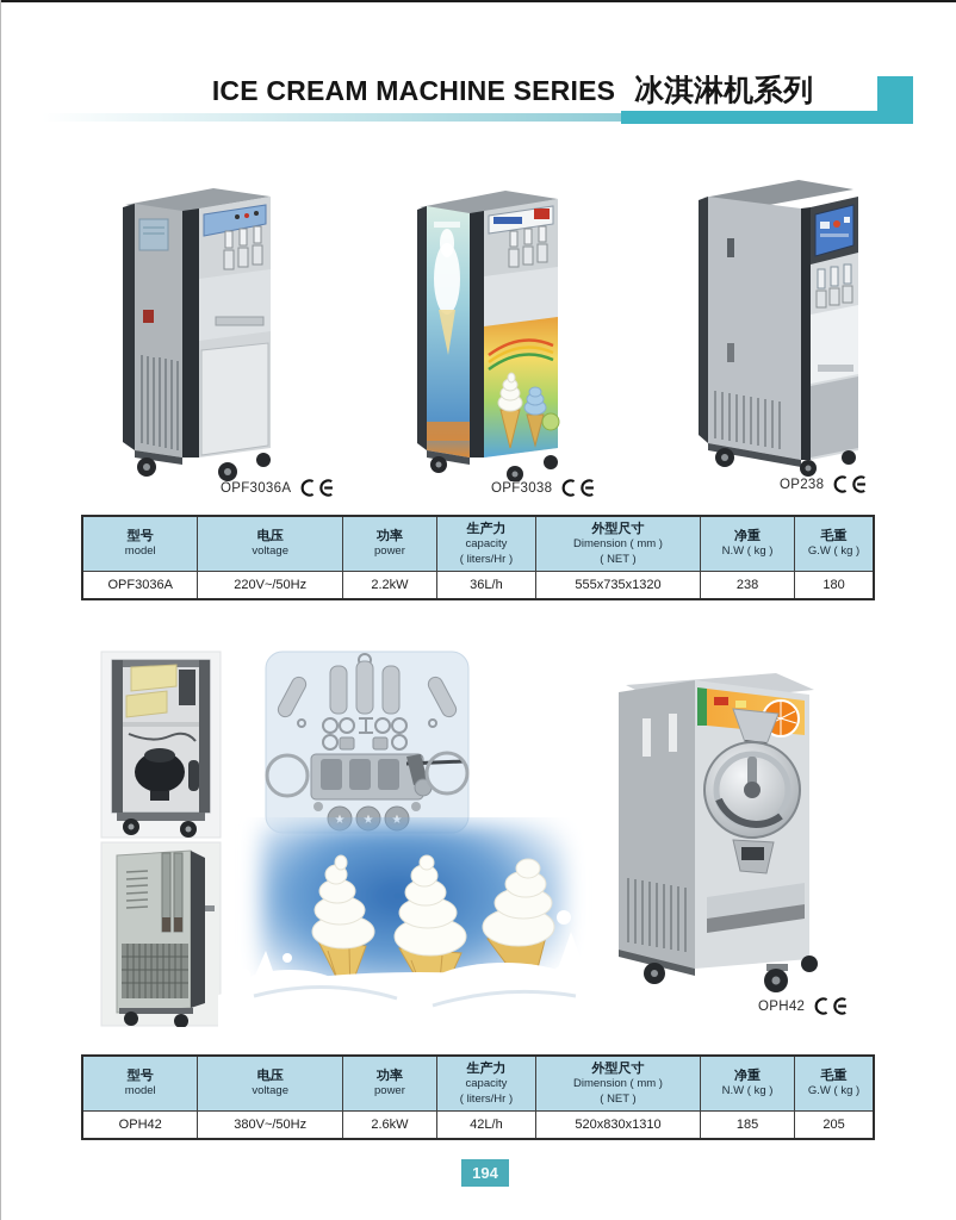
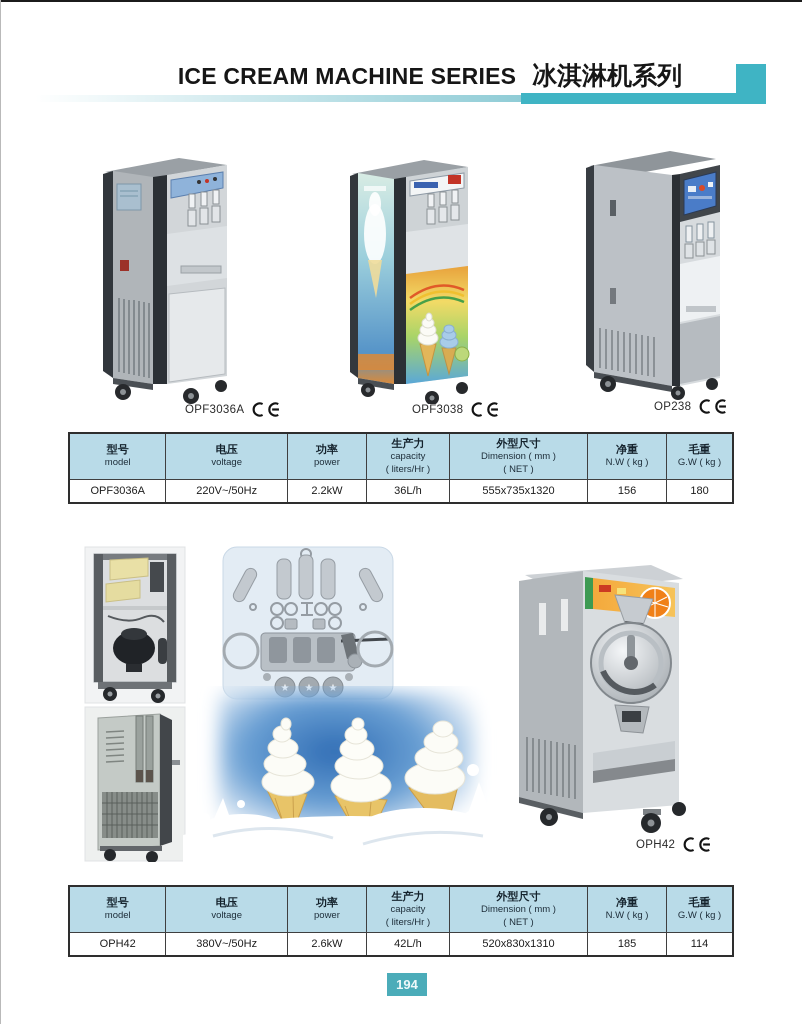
  ICE CREAM MACHINE SERIES 冰淇淋机系列
  OPF3036A
  OPF3038
  OP238
  型号model	电压voltage	功率power	生产力capacity( liters/Hr )	外型尺寸Dimension ( mm )( NET )	净重N.W ( kg )	毛重G.W ( kg )
- OPF3036A	220V~/50Hz	2.2kW	36L/h	555x735x1320	238	180
+ OPF3036A	220V~/50Hz	2.2kW	36L/h	555x735x1320	156	180
  ★
  ★
  ★
  OPH42
  型号model	电压voltage	功率power	生产力capacity( liters/Hr )	外型尺寸Dimension ( mm )( NET )	净重N.W ( kg )	毛重G.W ( kg )
- OPH42	380V~/50Hz	2.6kW	42L/h	520x830x1310	185	205
+ OPH42	380V~/50Hz	2.6kW	42L/h	520x830x1310	185	114
  194
